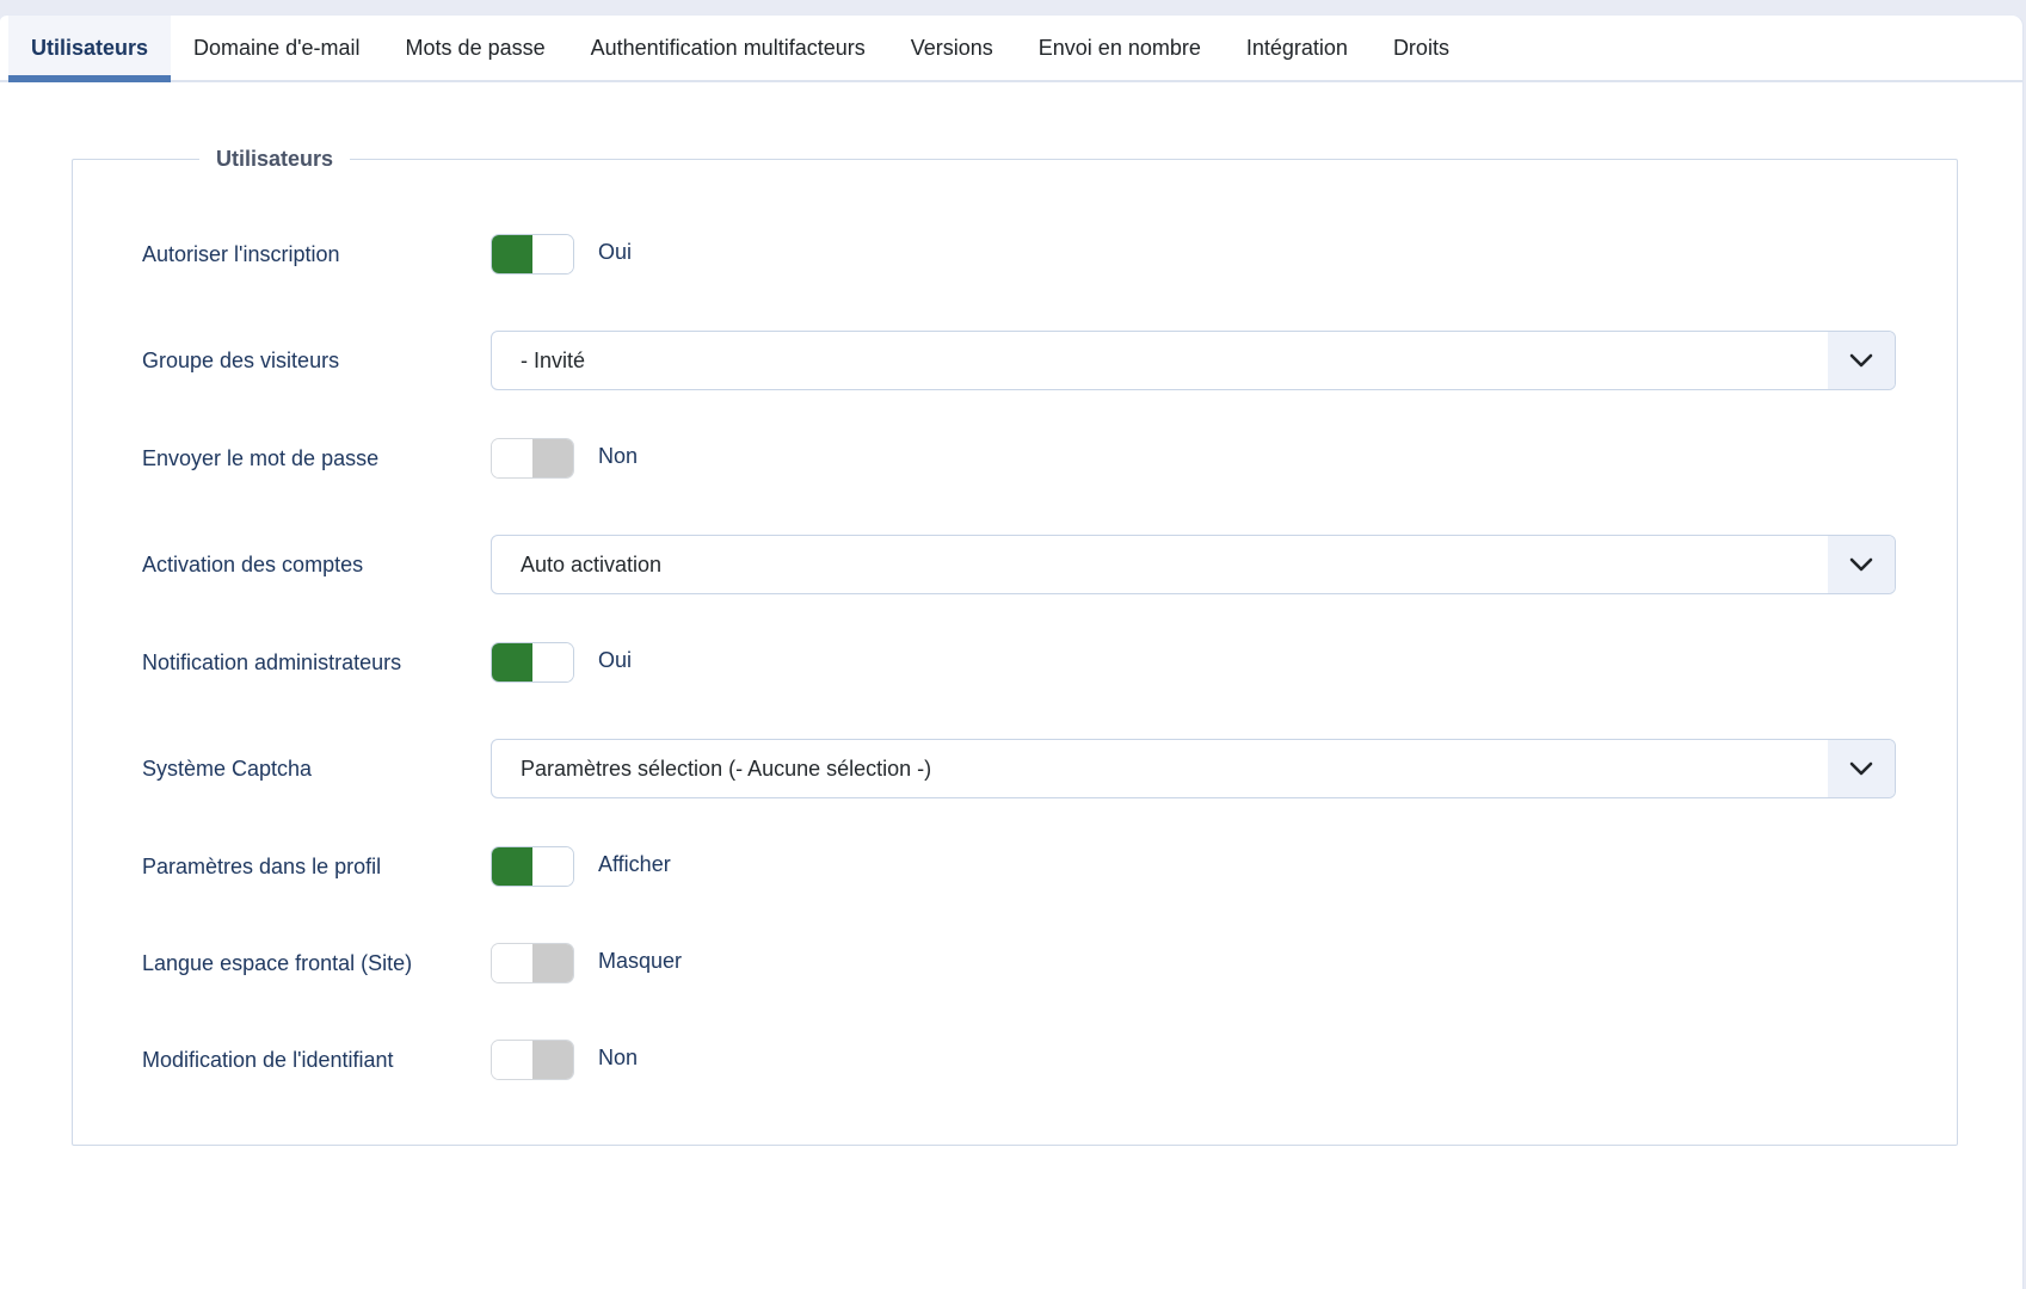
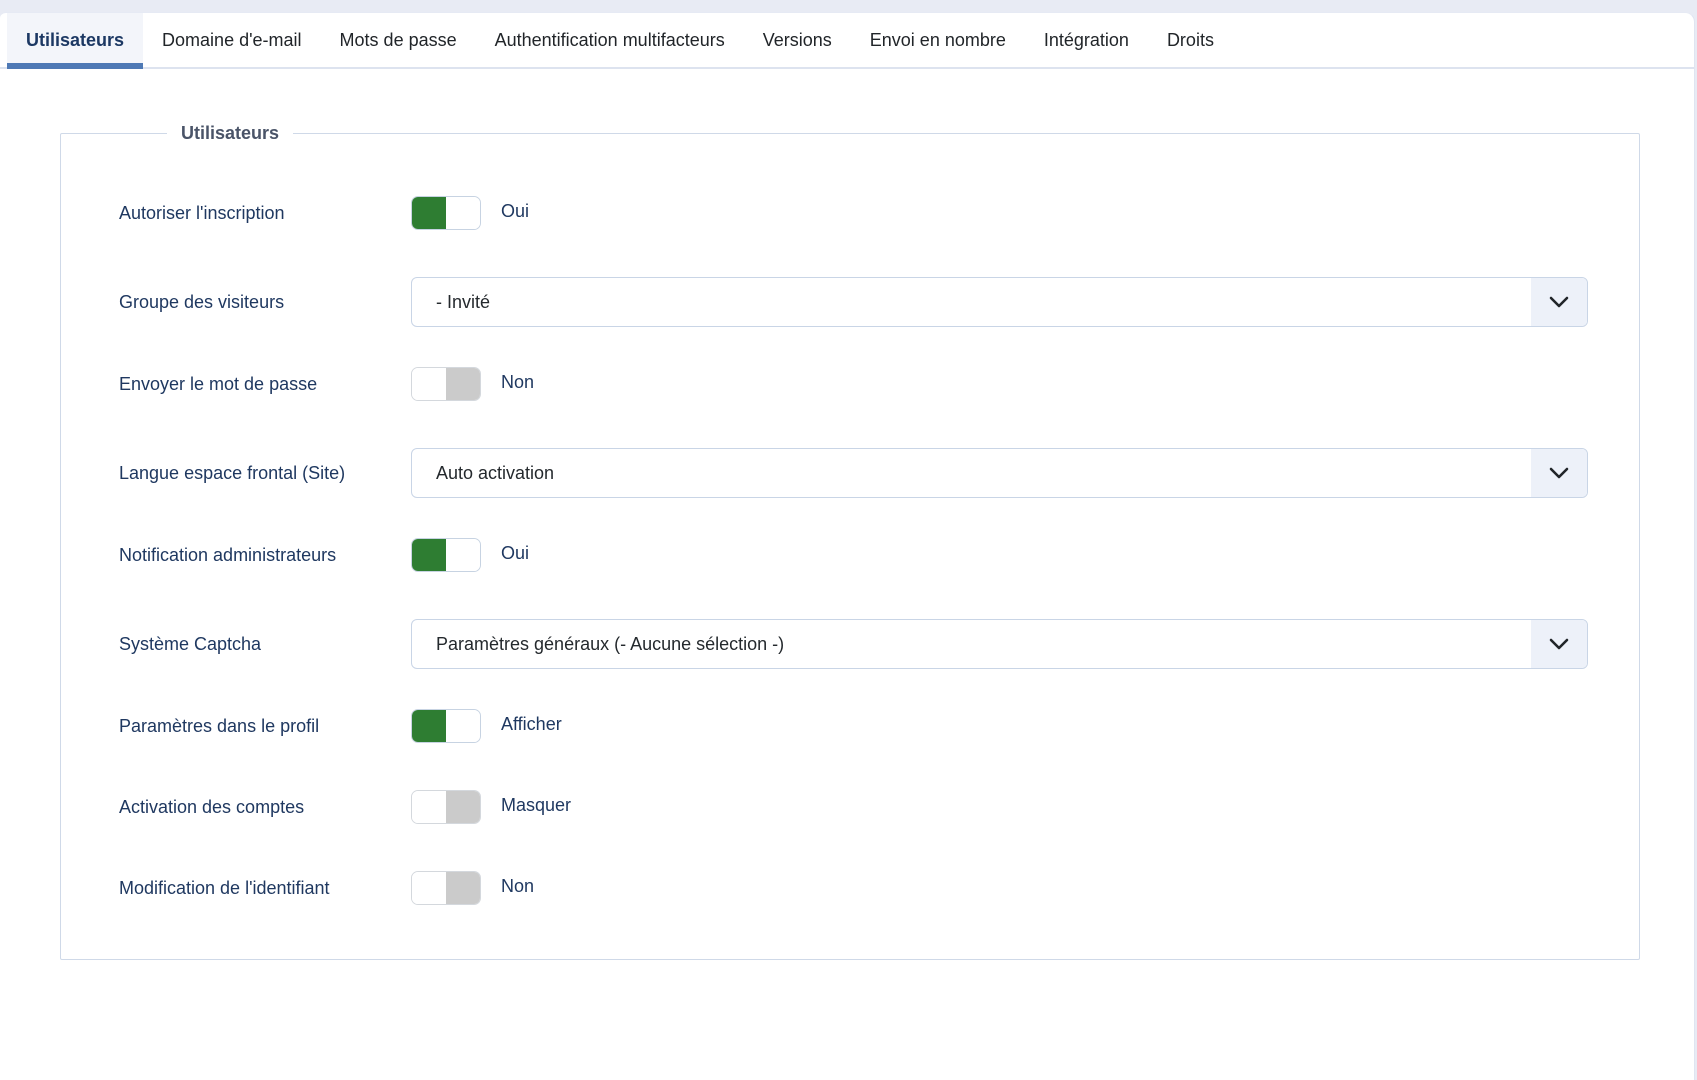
  Utilisateurs
  Domaine d'e-mail
  Mots de passe
  Authentification multifacteurs
  Versions
  Envoi en nombre
  Intégration
  Droits
  Utilisateurs
  Autoriser l'inscription
  Oui
  Groupe des visiteurs
  - Invité
  Envoyer le mot de passe
  Non
- Activation des comptes
+ Langue espace frontal (Site)
  Auto activation
  Notification administrateurs
  Oui
  Système Captcha
- Paramètres sélection (- Aucune sélection -)
+ Paramètres généraux (- Aucune sélection -)
  Paramètres dans le profil
  Afficher
- Langue espace frontal (Site)
+ Activation des comptes
  Masquer
  Modification de l'identifiant
  Non
